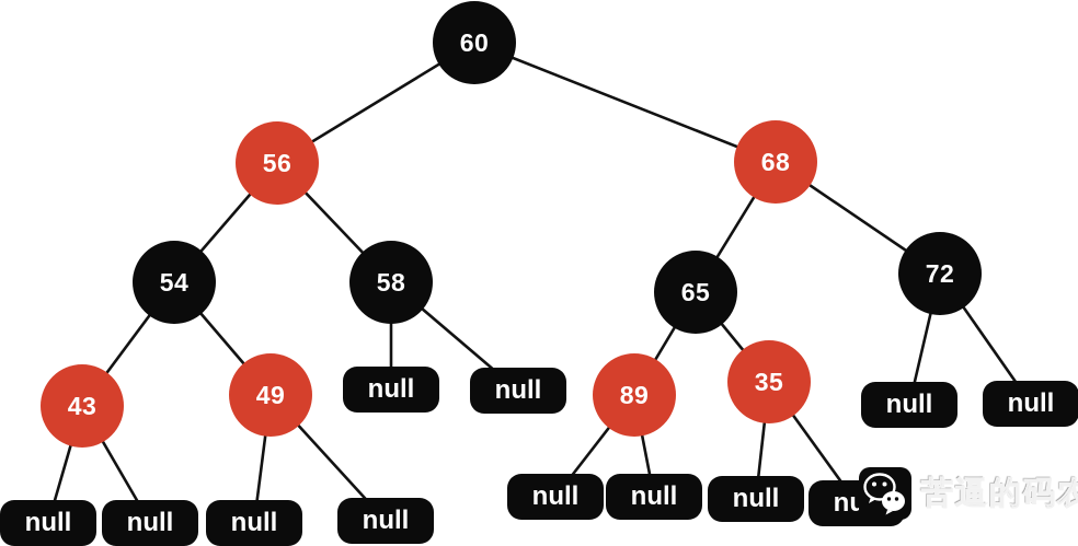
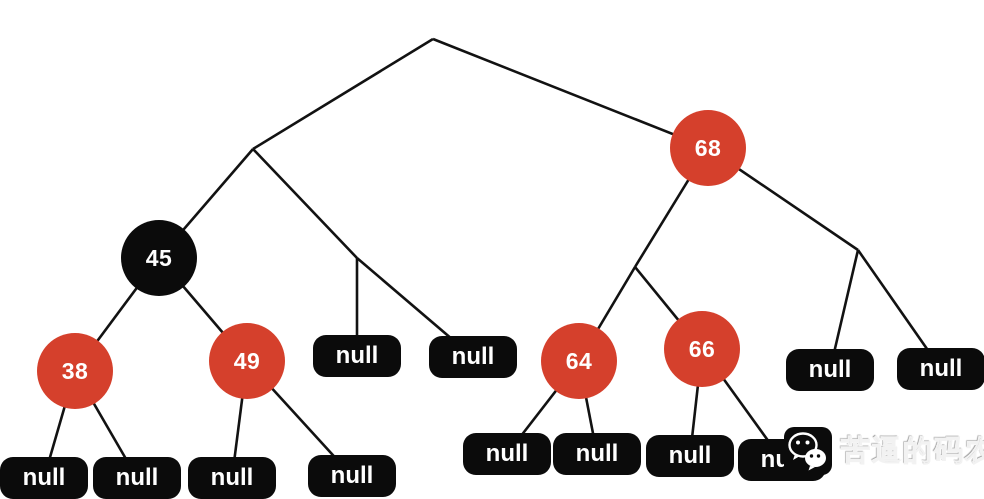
- 60
- 56
  68
- 54
+ 45
- 58
- 65
- 72
- 43
+ 38
  49
- 89
+ 64
- 35
+ 66
  null
  null
  null
  null
  null
  null
  null
  null
  null
  null
  null
  苦逼的码农
